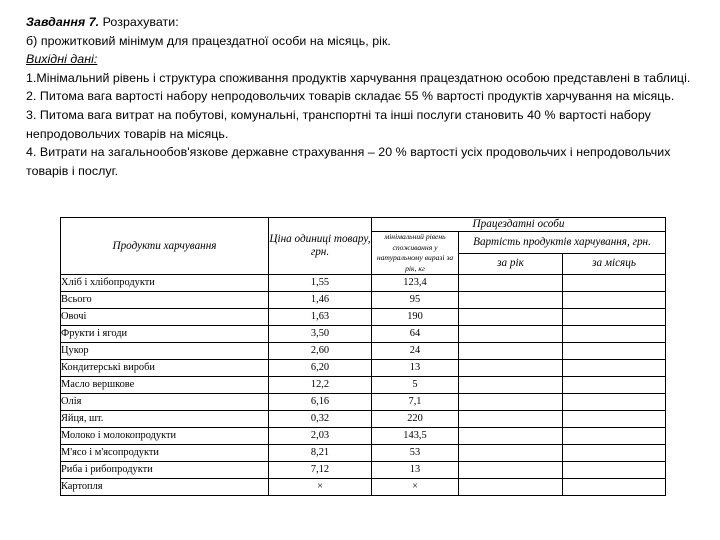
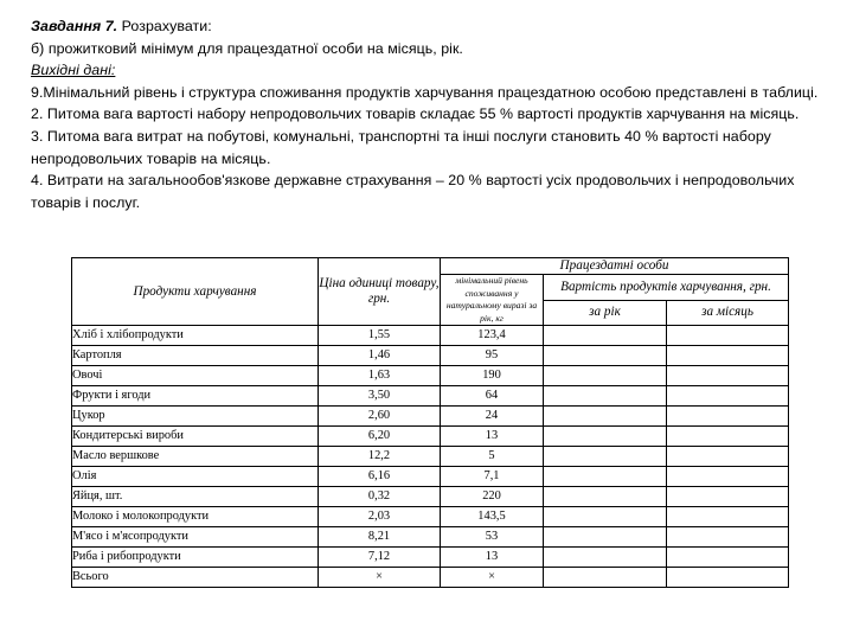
  Завдання 7. Розрахувати:
  б) прожитковий мінімум для працездатної особи на місяць, рік.
  Вихідні дані:
- 1.Мінімальний рівень і структура споживання продуктів харчування працездатною особою представлені в таблиці.
+ 9.Мінімальний рівень і структура споживання продуктів харчування працездатною особою представлені в таблиці.
  2. Питома вага вартості набору непродовольчих товарів складає 55 % вартості продуктів харчування на місяць.
  3. Питома вага витрат на побутові, комунальні, транспортні та інші послуги становить 40 % вартості набору непродовольчих товарів на місяць.
  4. Витрати на загальнообов'язкове державне страхування – 20 % вартості усіх продовольчих і непродовольчих товарів і послуг.
  Продукти харчування	Ціна одиниці товару, грн.	Працездатні особи
  мінімальний рівень споживання у натуральному виразі за рік, кг	Вартість продуктів харчування, грн.
  за рік	за місяць
  Хліб і хлібопродукти	1,55	123,4
- Всього	1,46	95
+ Картопля	1,46	95
  Овочі	1,63	190
  Фрукти і ягоди	3,50	64
  Цукор	2,60	24
  Кондитерські вироби	6,20	13
  Масло вершкове	12,2	5
  Олія	6,16	7,1
  Яйця, шт.	0,32	220
  Молоко і молокопродукти	2,03	143,5
  М'ясо і м'ясопродукти	8,21	53
  Риба і рибопродукти	7,12	13
- Картопля	×	×
+ Всього	×	×
